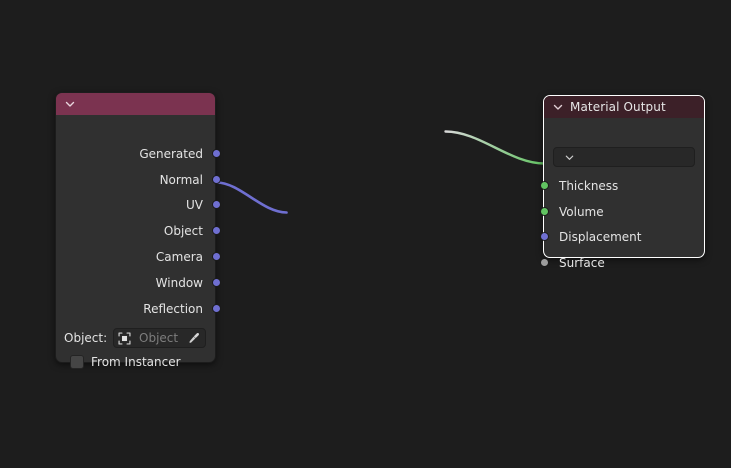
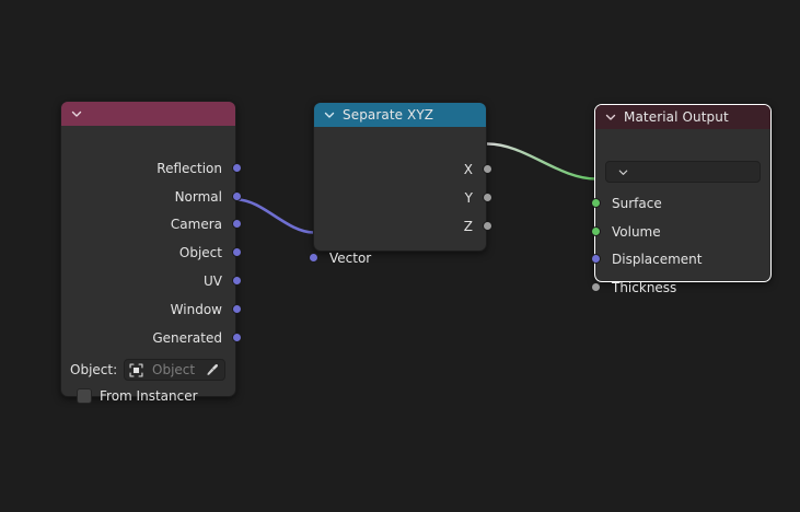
- Generated
+ Reflection
  Normal
- UV
+ Camera
  Object
- Camera
+ UV
  Window
- Reflection
+ Generated
  Object:
  Object
  From Instancer
+ Separate XYZ
+ X
+ Y
+ Z
+ Vector
  Material Output
- Thickness
+ Surface
  Volume
  Displacement
- Surface
+ Thickness
